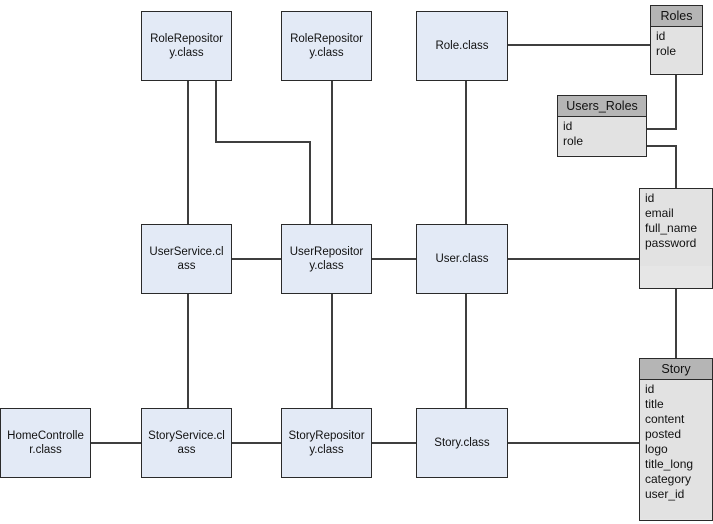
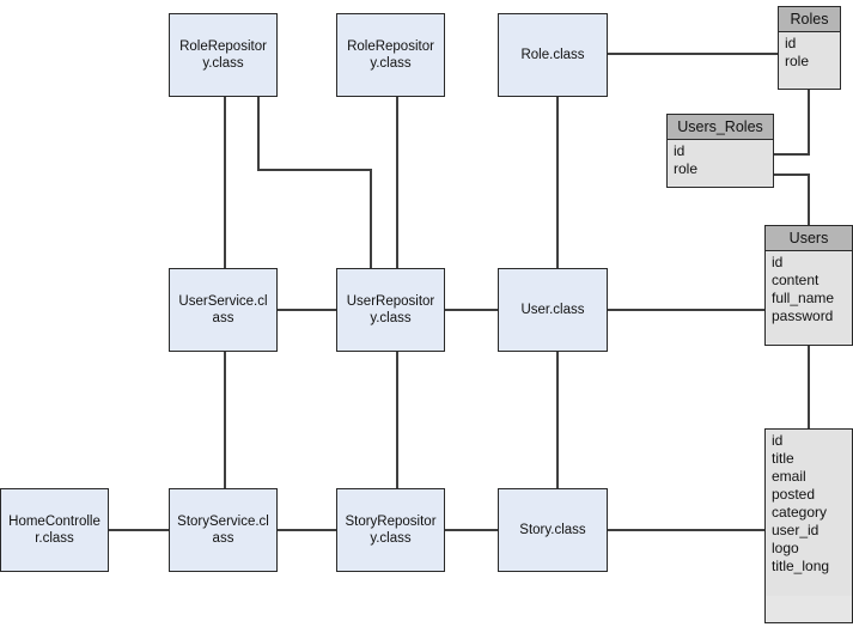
  RoleRepository.class
  RoleRepository.class
  Role.class
  UserService.class
  UserRepository.class
  User.class
  HomeController.class
  StoryService.class
  StoryRepository.class
  Story.class
  Roles
  id
  role
  Users_Roles
  id
  role
+ Users
  id
- email
+ content
  full_name
  password
- Story
  id
  title
- content
+ email
  posted
- logo
+ category
- title_long
+ user_id
- category
+ logo
- user_id
+ title_long
